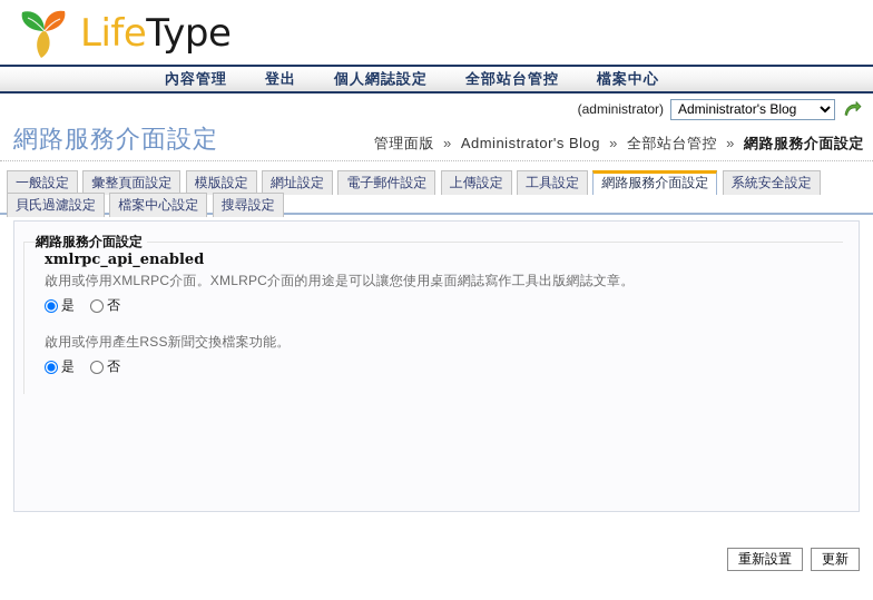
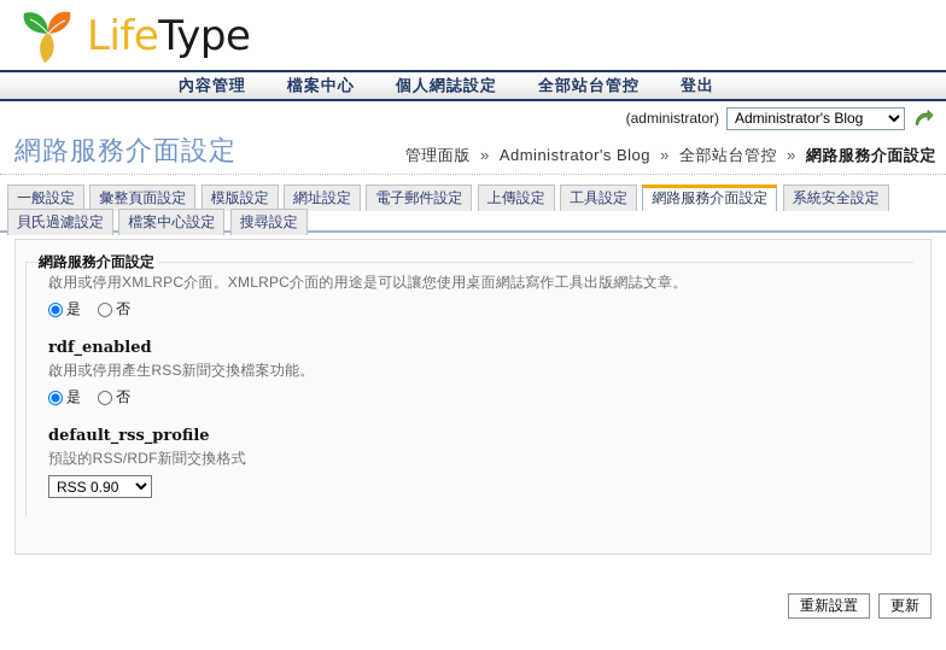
  LifeType
  內容管理
- 登出
+ 檔案中心
  個人網誌設定
  全部站台管控
- 檔案中心
+ 登出
  (administrator)
  Administrator's Blog
  網路服務介面設定
  管理面版 » Administrator's Blog » 全部站台管控 » 網路服務介面設定
  一般設定 彙整頁面設定 模版設定 網址設定 電子郵件設定 上傳設定 工具設定 網路服務介面設定 系統安全設定 貝氏過濾設定 檔案中心設定 搜尋設定
  網路服務介面設定
- xmlrpc_api_enabled
  啟用或停用XMLRPC介面。XMLRPC介面的用途是可以讓您使用桌面網誌寫作工具出版網誌文章。
  是
  否
+ rdf_enabled
  啟用或停用產生RSS新聞交換檔案功能。
  是
  否
+ default_rss_profile
+ 預設的RSS/RDF新聞交換格式
+ RSS 0.90
  重新設置
  更新
